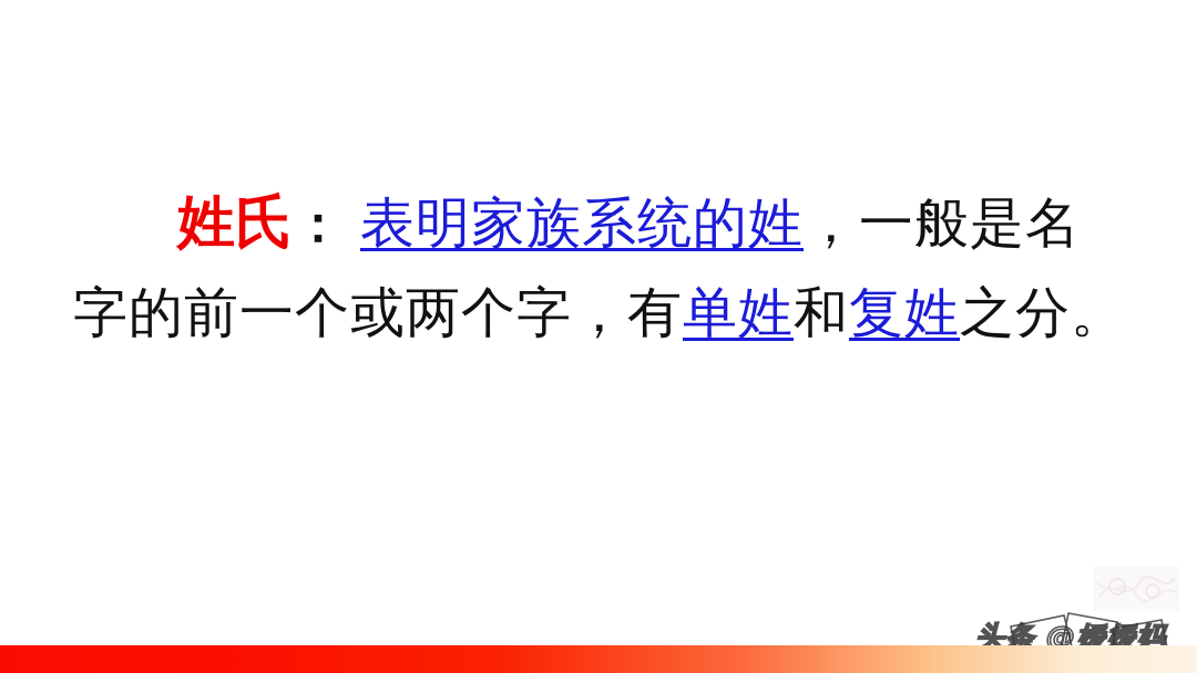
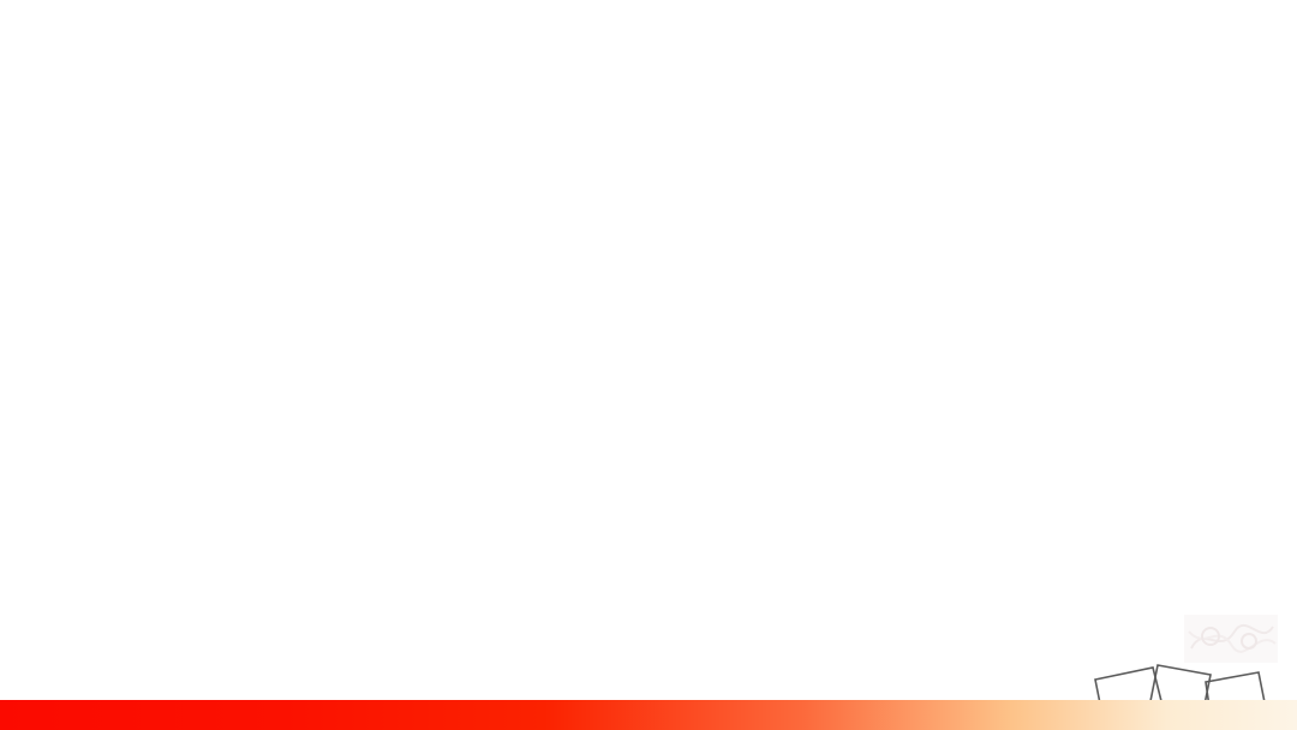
- 姓氏： 表明家族系统的姓，一般是名
- 字的前一个或两个字，有单姓和复姓之分。
- 头条 @嫒嫒妈
